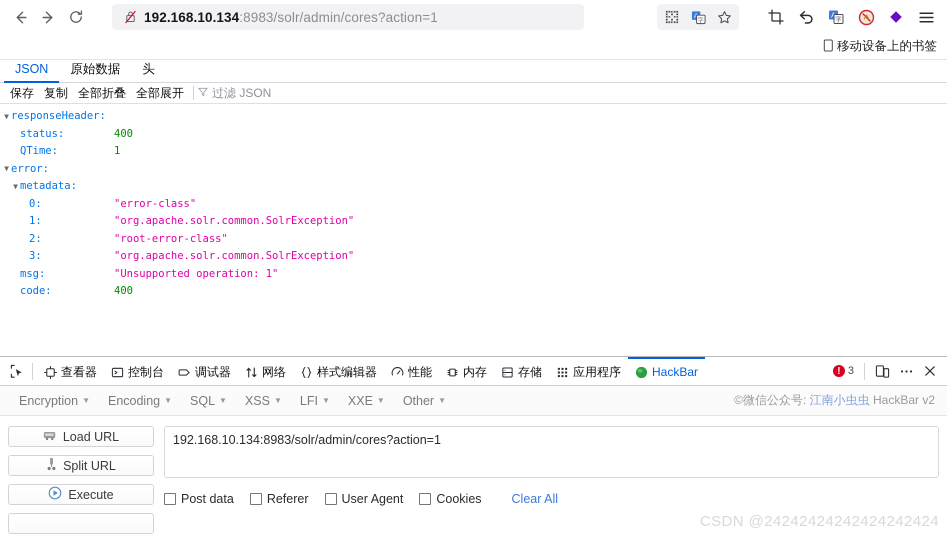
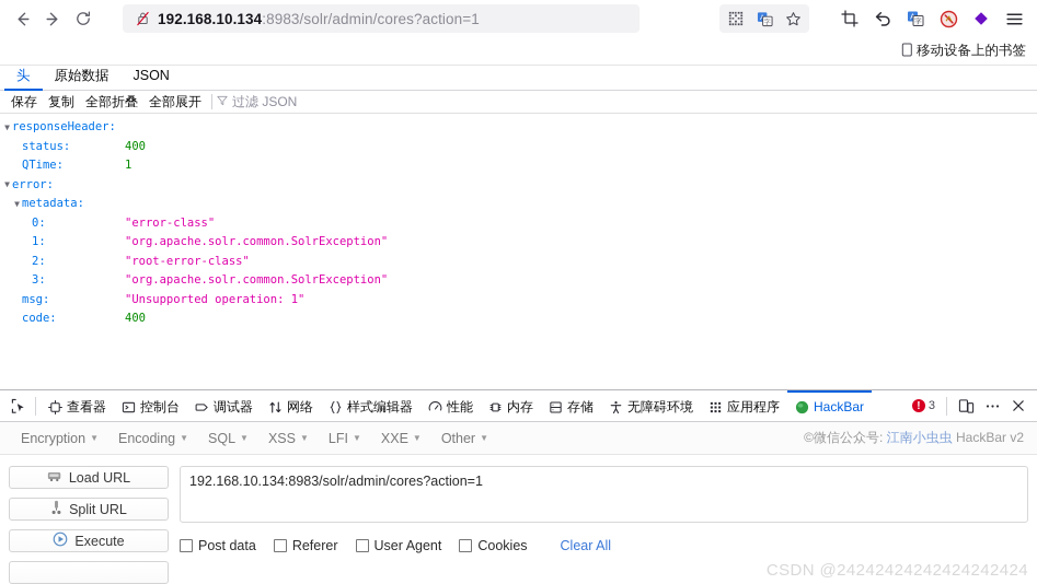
  192.168.10.134:8983/solr/admin/cores?action=1
  移动设备上的书签
- JSON
+ 头
  原始数据
- 头
+ JSON
  保存
  复制
  全部折叠
  全部展开
  过滤 JSON
  ▼
  responseHeader:
  status:
  400
  QTime:
  1
  ▼
  error:
  ▼
  metadata:
  0:
  "error-class"
  1:
  "org.apache.solr.common.SolrException"
  2:
  "root-error-class"
  3:
  "org.apache.solr.common.SolrException"
  msg:
  "Unsupported operation: 1"
  code:
  400
  查看器
  控制台
  调试器
  网络
  样式编辑器
  性能
  内存
  存储
+ 无障碍环境
  应用程序
  HackBar
  !
  3
  Encryption
  ▼
  Encoding
  ▼
  SQL
  ▼
  XSS
  ▼
  LFI
  ▼
  XXE
  ▼
  Other
  ▼
  ©微信公众号: 江南小虫虫 HackBar v2
  Load URL
  Split URL
  Execute
  192.168.10.134:8983/solr/admin/cores?action=1
  Post data
  Referer
  User Agent
  Cookies
  Clear All
  CSDN @24242424242424242424
